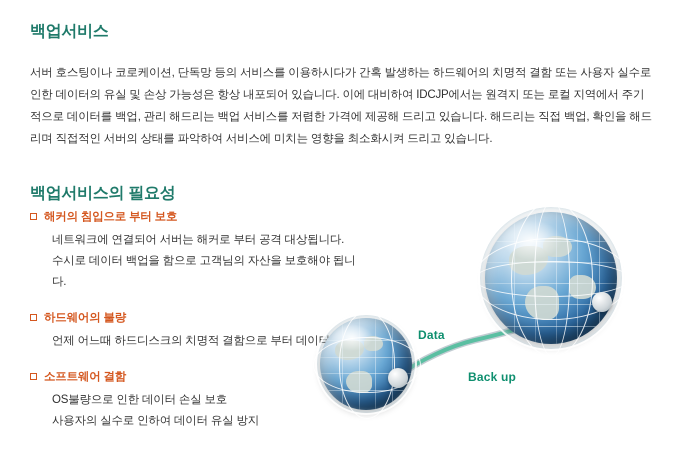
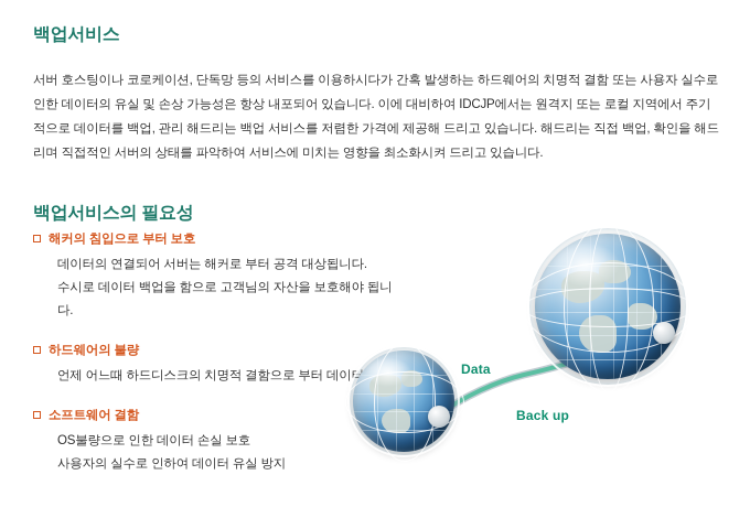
  백업서비스
  서버 호스팅이나 코로케이션, 단독망 등의 서비스를 이용하시다가 간혹 발생하는 하드웨어의 치명적 결함 또는 사용자 실수로 인한 데이터의 유실 및 손상 가능성은 항상 내포되어 있습니다. 이에 대비하여 IDCJP에서는 원격지 또는 로컬 지역에서 주기적으로 데이터를 백업, 관리 해드리는 백업 서비스를 저렴한 가격에 제공해 드리고 있습니다. 해드리는 직접 백업, 확인을 해드리며 직접적인 서버의 상태를 파악하여 서비스에 미치는 영향을 최소화시켜 드리고 있습니다.
  백업서비스의 필요성
  해커의 침입으로 부터 보호
- 네트워크에 연결되어 서버는 해커로 부터 공격 대상됩니다.
+ 데이터의 연결되어 서버는 해커로 부터 공격 대상됩니다.
  수시로 데이터 백업을 함으로 고객님의 자산을 보호해야 됩니다.
  하드웨어의 불량
  언제 어느때 하드디스크의 치명적 결함으로 부터 데이터
  소프트웨어 결함
  OS불량으로 인한 데이터 손실 보호
  사용자의 실수로 인하여 데이터 유실 방지
  Data
  Back up
